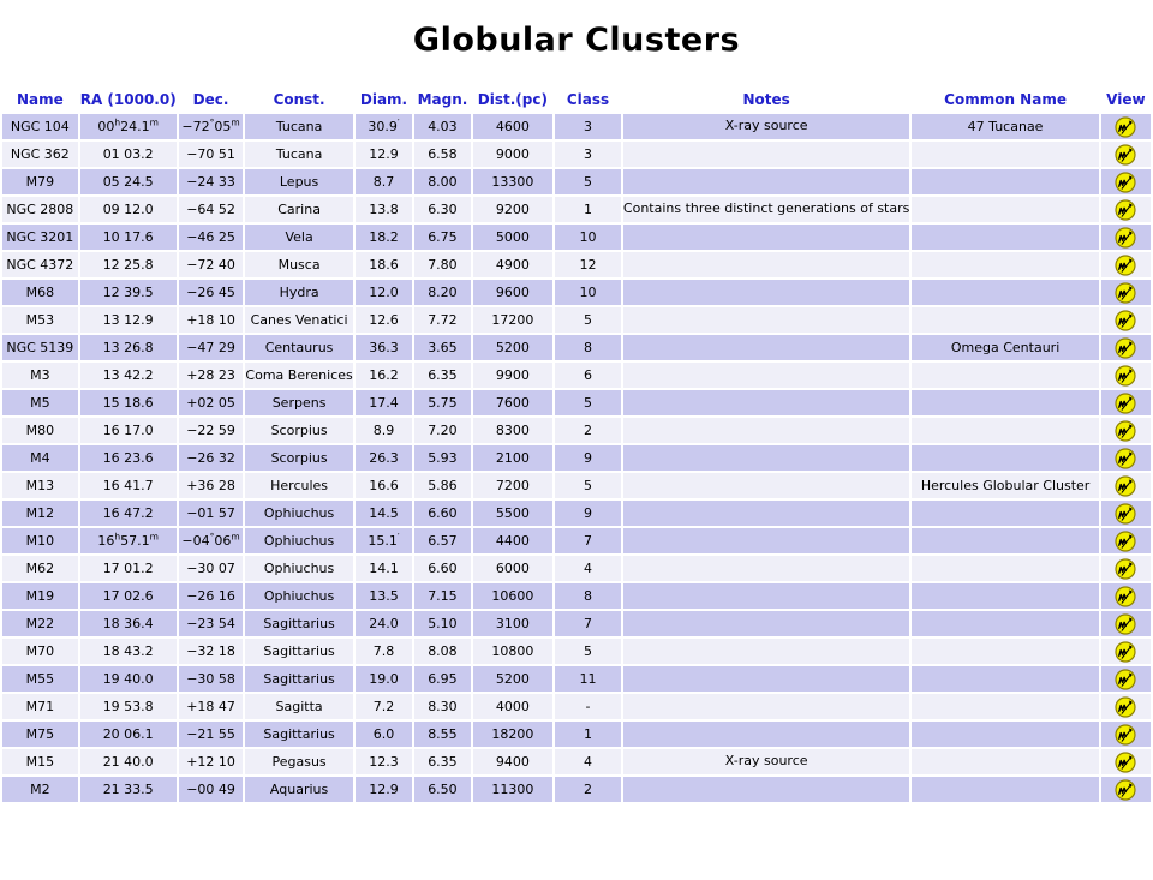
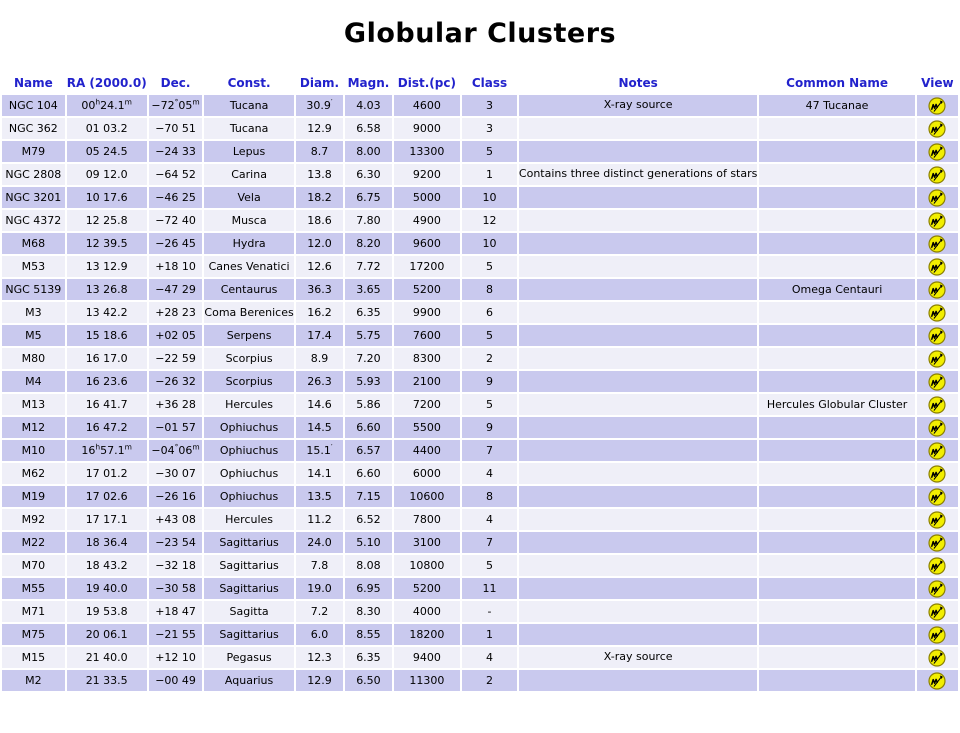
  Globular Clusters
- Name	RA (1000.0)	Dec.	Const.	Diam.	Magn.	Dist.(pc)	Class	Notes	Common Name	View
+ Name	RA (2000.0)	Dec.	Const.	Diam.	Magn.	Dist.(pc)	Class	Notes	Common Name	View
  NGC 104	00h24.1m	−72°05m	Tucana	30.9′	4.03	4600	3	X-ray source	47 Tucanae
  NGC 362	01 03.2	−70 51	Tucana	12.9	6.58	9000	3
  M79	05 24.5	−24 33	Lepus	8.7	8.00	13300	5
  NGC 2808	09 12.0	−64 52	Carina	13.8	6.30	9200	1	Contains three distinct generations of stars
  NGC 3201	10 17.6	−46 25	Vela	18.2	6.75	5000	10
  NGC 4372	12 25.8	−72 40	Musca	18.6	7.80	4900	12
  M68	12 39.5	−26 45	Hydra	12.0	8.20	9600	10
  M53	13 12.9	+18 10	Canes Venatici	12.6	7.72	17200	5
  NGC 5139	13 26.8	−47 29	Centaurus	36.3	3.65	5200	8		Omega Centauri
  M3	13 42.2	+28 23	Coma Berenices	16.2	6.35	9900	6
  M5	15 18.6	+02 05	Serpens	17.4	5.75	7600	5
  M80	16 17.0	−22 59	Scorpius	8.9	7.20	8300	2
  M4	16 23.6	−26 32	Scorpius	26.3	5.93	2100	9
- M13	16 41.7	+36 28	Hercules	16.6	5.86	7200	5		Hercules Globular Cluster
+ M13	16 41.7	+36 28	Hercules	14.6	5.86	7200	5		Hercules Globular Cluster
  M12	16 47.2	−01 57	Ophiuchus	14.5	6.60	5500	9
  M10	16h57.1m	−04°06m	Ophiuchus	15.1′	6.57	4400	7
  M62	17 01.2	−30 07	Ophiuchus	14.1	6.60	6000	4
  M19	17 02.6	−26 16	Ophiuchus	13.5	7.15	10600	8
+ M92	17 17.1	+43 08	Hercules	11.2	6.52	7800	4
  M22	18 36.4	−23 54	Sagittarius	24.0	5.10	3100	7
  M70	18 43.2	−32 18	Sagittarius	7.8	8.08	10800	5
  M55	19 40.0	−30 58	Sagittarius	19.0	6.95	5200	11
  M71	19 53.8	+18 47	Sagitta	7.2	8.30	4000	-
  M75	20 06.1	−21 55	Sagittarius	6.0	8.55	18200	1
  M15	21 40.0	+12 10	Pegasus	12.3	6.35	9400	4	X-ray source
  M2	21 33.5	−00 49	Aquarius	12.9	6.50	11300	2
